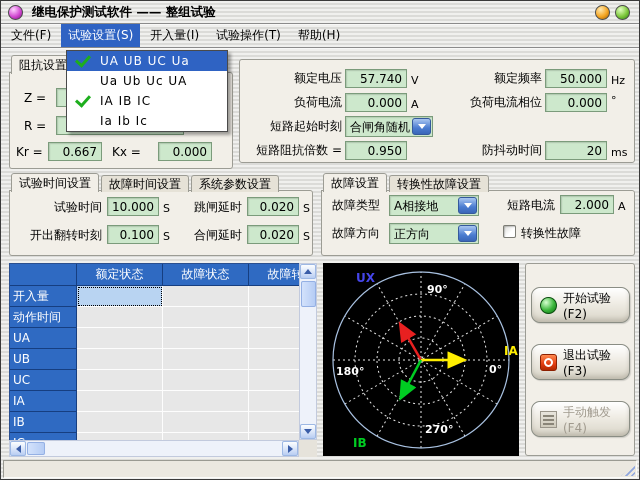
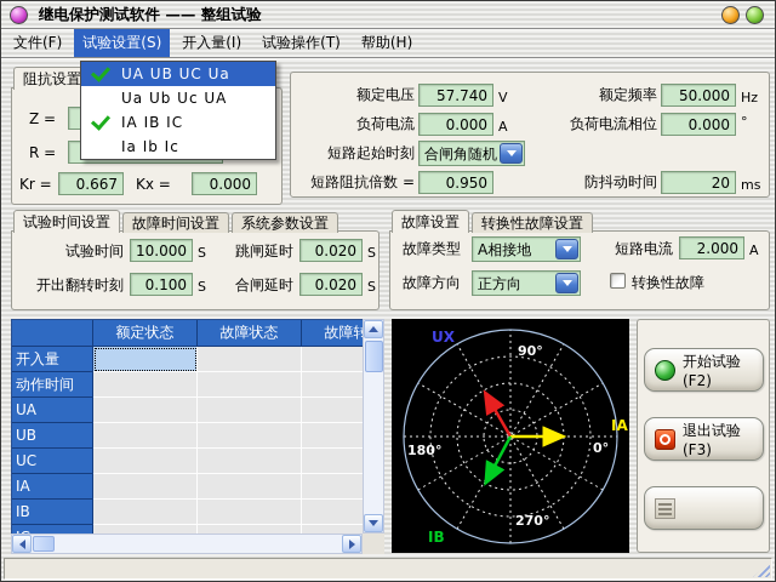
  继电保护测试软件 —— 整组试验
  文件(F)
  试验设置(S)
  开入量(I)
  试验操作(T)
  帮助(H)
  阻抗设置
  Z =
  R =
  Kr =
  0.667
  Kx =
  0.000
  额定电压
  57.740
  V
  额定频率
  50.000
  Hz
  负荷电流
  0.000
  A
  负荷电流相位
  0.000
  °
  短路起始时刻
  合闸角随机
  短路阻抗倍数 =
  0.950
  防抖动时间
  20
  ms
  试验时间设置
  故障时间设置
  系统参数设置
  试验时间
  10.000
  S
  跳闸延时
  0.020
  S
  开出翻转时刻
  0.100
  S
  合闸延时
  0.020
  S
  故障设置
  转换性故障设置
  故障类型
  A相接地
  短路电流
  2.000
  A
  故障方向
  正方向
  转换性故障
  额定状态
  故障状态
  故障转
  开入量
  动作时间
  UA
  UB
  UC
  IA
  IB
  90°
  0°
  180°
  270°
  UX
  IA
  IB
  开始试验(F2)
  退出试验(F3)
- 手动触发(F4)
  UA UB UC Ua
  Ua Ub Uc UA
  IA IB IC
  Ia Ib Ic
